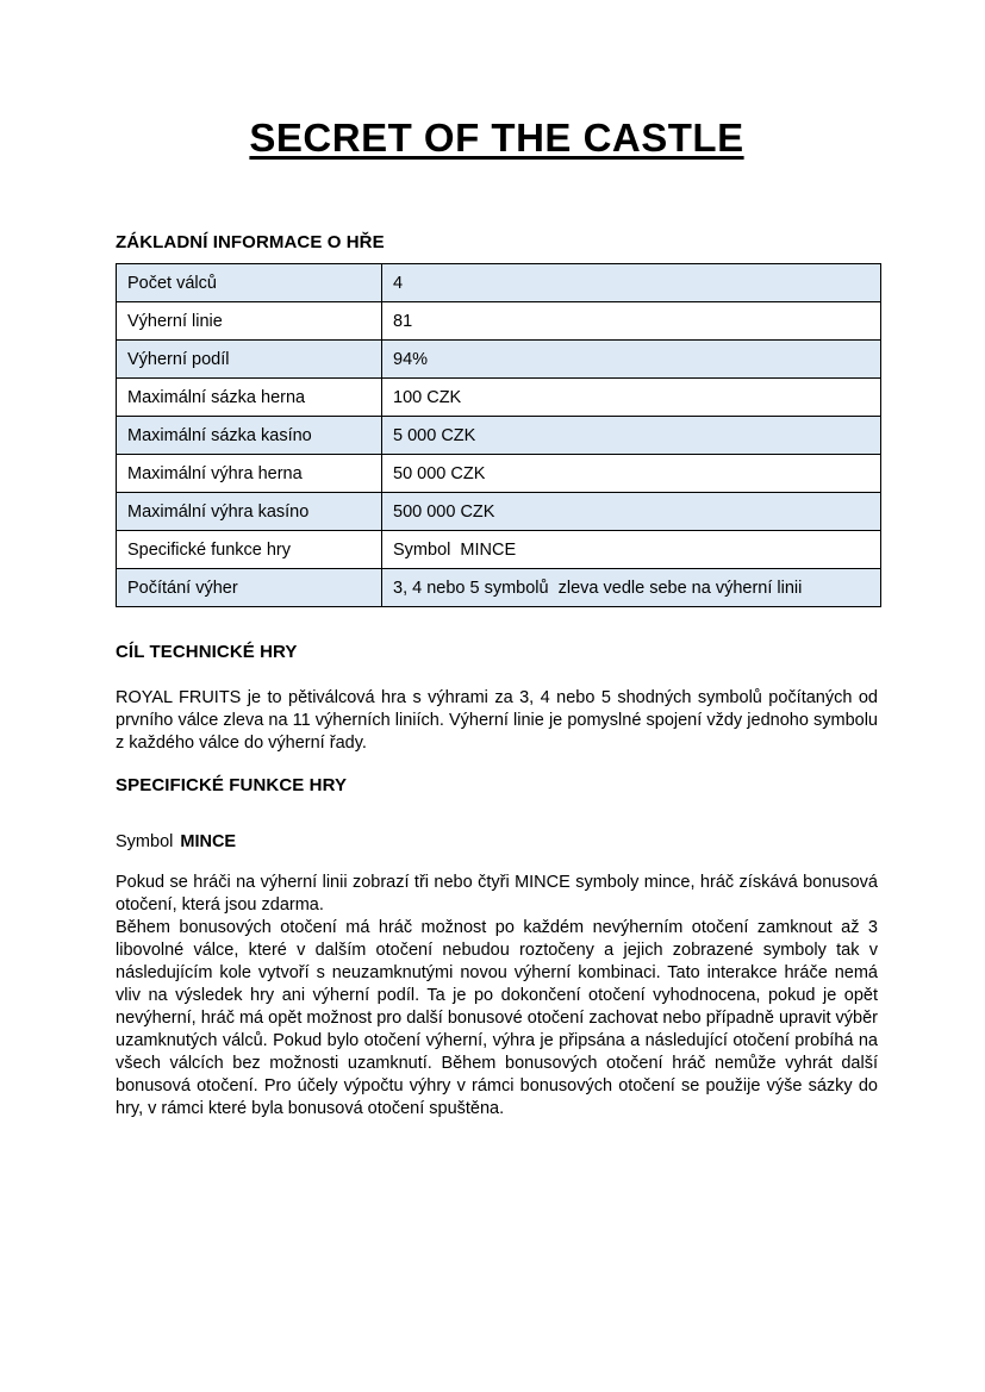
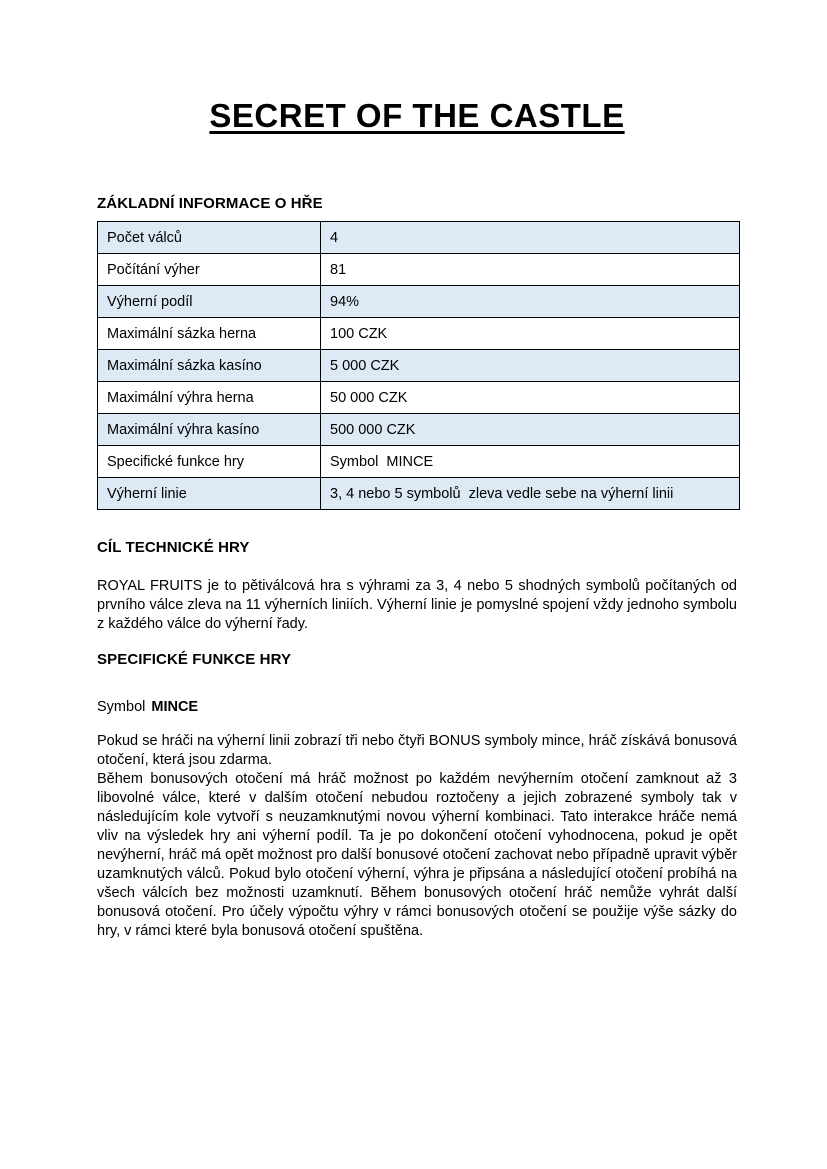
  SECRET OF THE CASTLE
  ZÁKLADNÍ INFORMACE O HŘE
  Počet válců	4
- Výherní linie	81
+ Počítání výher	81
  Výherní podíl	94%
  Maximální sázka herna	100 CZK
  Maximální sázka kasíno	5 000 CZK
  Maximální výhra herna	50 000 CZK
  Maximální výhra kasíno	500 000 CZK
  Specifické funkce hry	Symbol MINCE
- Počítání výher	3, 4 nebo 5 symbolů zleva vedle sebe na výherní linii
+ Výherní linie	3, 4 nebo 5 symbolů zleva vedle sebe na výherní linii
  CÍL TECHNICKÉ HRY
  ROYAL FRUITS je to pětiválcová hra s výhrami za 3, 4 nebo 5 shodných symbolů počítaných od prvního válce zleva na 11 výherních liniích. Výherní linie je pomyslné spojení vždy jednoho symbolu z každého válce do výherní řady.
  SPECIFICKÉ FUNKCE HRY
  Symbol MINCE
- Pokud se hráči na výherní linii zobrazí tři nebo čtyři MINCE symboly mince, hráč získává bonusová otočení, která jsou zdarma.
+ Pokud se hráči na výherní linii zobrazí tři nebo čtyři BONUS symboly mince, hráč získává bonusová otočení, která jsou zdarma.
  Během bonusových otočení má hráč možnost po každém nevýherním otočení zamknout až 3 libovolné válce, které v dalším otočení nebudou roztočeny a jejich zobrazené symboly tak v následujícím kole vytvoří s neuzamknutými novou výherní kombinaci. Tato interakce hráče nemá vliv na výsledek hry ani výherní podíl. Ta je po dokončení otočení vyhodnocena, pokud je opět nevýherní, hráč má opět možnost pro další bonusové otočení zachovat nebo případně upravit výběr uzamknutých válců. Pokud bylo otočení výherní, výhra je připsána a následující otočení probíhá na všech válcích bez možnosti uzamknutí. Během bonusových otočení hráč nemůže vyhrát další bonusová otočení. Pro účely výpočtu výhry v rámci bonusových otočení se použije výše sázky do hry, v rámci které byla bonusová otočení spuštěna.
